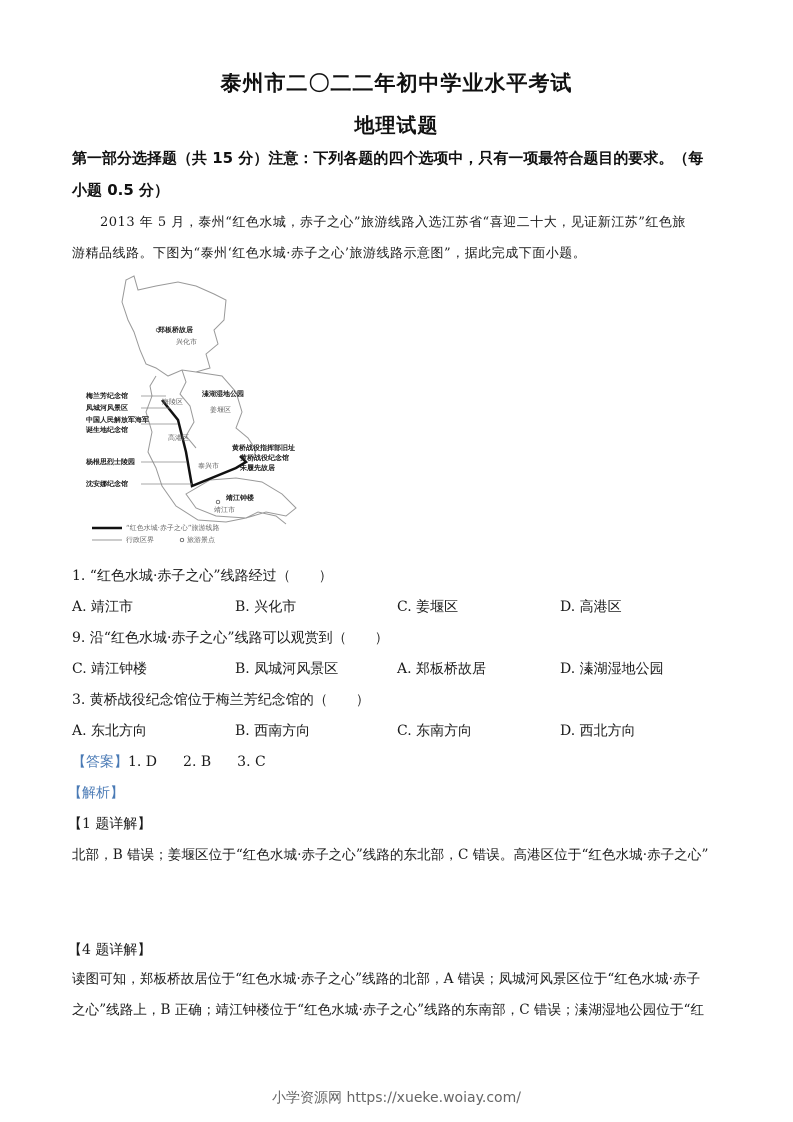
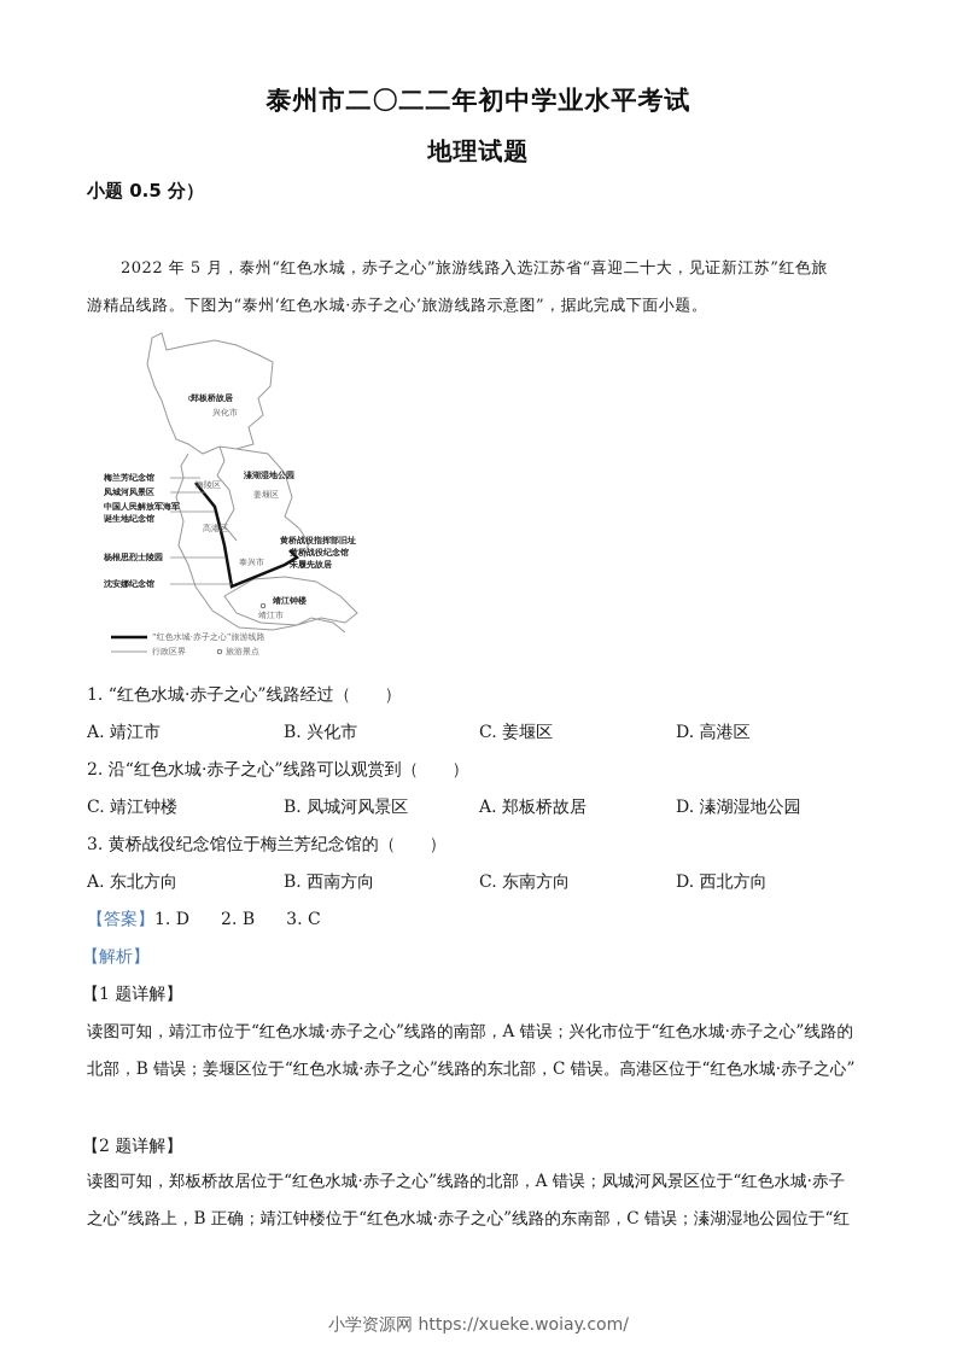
  泰州市二〇二二年初中学业水平考试
  地理试题
- 第一部分选择题（共 15 分）注意：下列各题的四个选项中，只有一项最符合题目的要求。（每
  小题 0.5 分）
- 2013 年 5 月，泰州“红色水城，赤子之心”旅游线路入选江苏省“喜迎二十大，见证新江苏”红色旅
+ 2022 年 5 月，泰州“红色水城，赤子之心”旅游线路入选江苏省“喜迎二十大，见证新江苏”红色旅
  游精品线路。下图为“泰州‘红色水城·赤子之心’旅游线路示意图”，据此完成下面小题。
  郑板桥故居
  兴化市
  溱湖湿地公园
  姜堰区
  梅兰芳纪念馆
  凤城河风景区
  中国人民解放军海军
  诞生地纪念馆
  海陵区
  高港区
  黄桥战役指挥部旧址
  黄桥战役纪念馆
  朱履先故居
  杨根思烈士陵园
  泰兴市
  沈安娜纪念馆
  靖江钟楼
  靖江市
  “红色水城·赤子之心”旅游线路
  行政区界
  旅游景点
  1. “红色水城·赤子之心”线路经过（ ）
  A. 靖江市
  B. 兴化市
  C. 姜堰区
  D. 高港区
- 9. 沿“红色水城·赤子之心”线路可以观赏到（ ）
+ 2. 沿“红色水城·赤子之心”线路可以观赏到（ ）
  C. 靖江钟楼
  B. 凤城河风景区
  A. 郑板桥故居
  D. 溱湖湿地公园
  3. 黄桥战役纪念馆位于梅兰芳纪念馆的（ ）
  A. 东北方向
  B. 西南方向
  C. 东南方向
  D. 西北方向
  【答案】1. D 2. B 3. C
  【解析】
  【1 题详解】
+ 读图可知，靖江市位于“红色水城·赤子之心”线路的南部，A 错误；兴化市位于“红色水城·赤子之心”线路的
  北部，B 错误；姜堰区位于“红色水城·赤子之心”线路的东北部，C 错误。高港区位于“红色水城·赤子之心”
- 【4 题详解】
+ 【2 题详解】
  读图可知，郑板桥故居位于“红色水城·赤子之心”线路的北部，A 错误；凤城河风景区位于“红色水城·赤子
  之心”线路上，B 正确；靖江钟楼位于“红色水城·赤子之心”线路的东南部，C 错误；溱湖湿地公园位于“红
  小学资源网 https://xueke.woiay.com/
